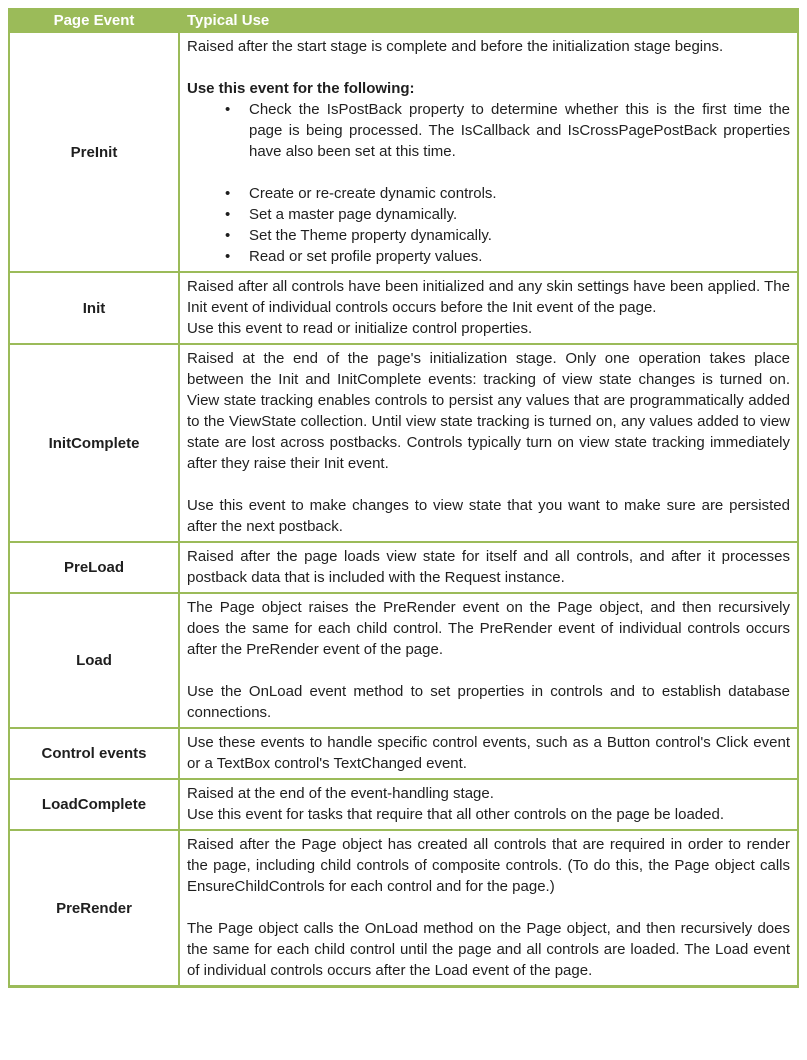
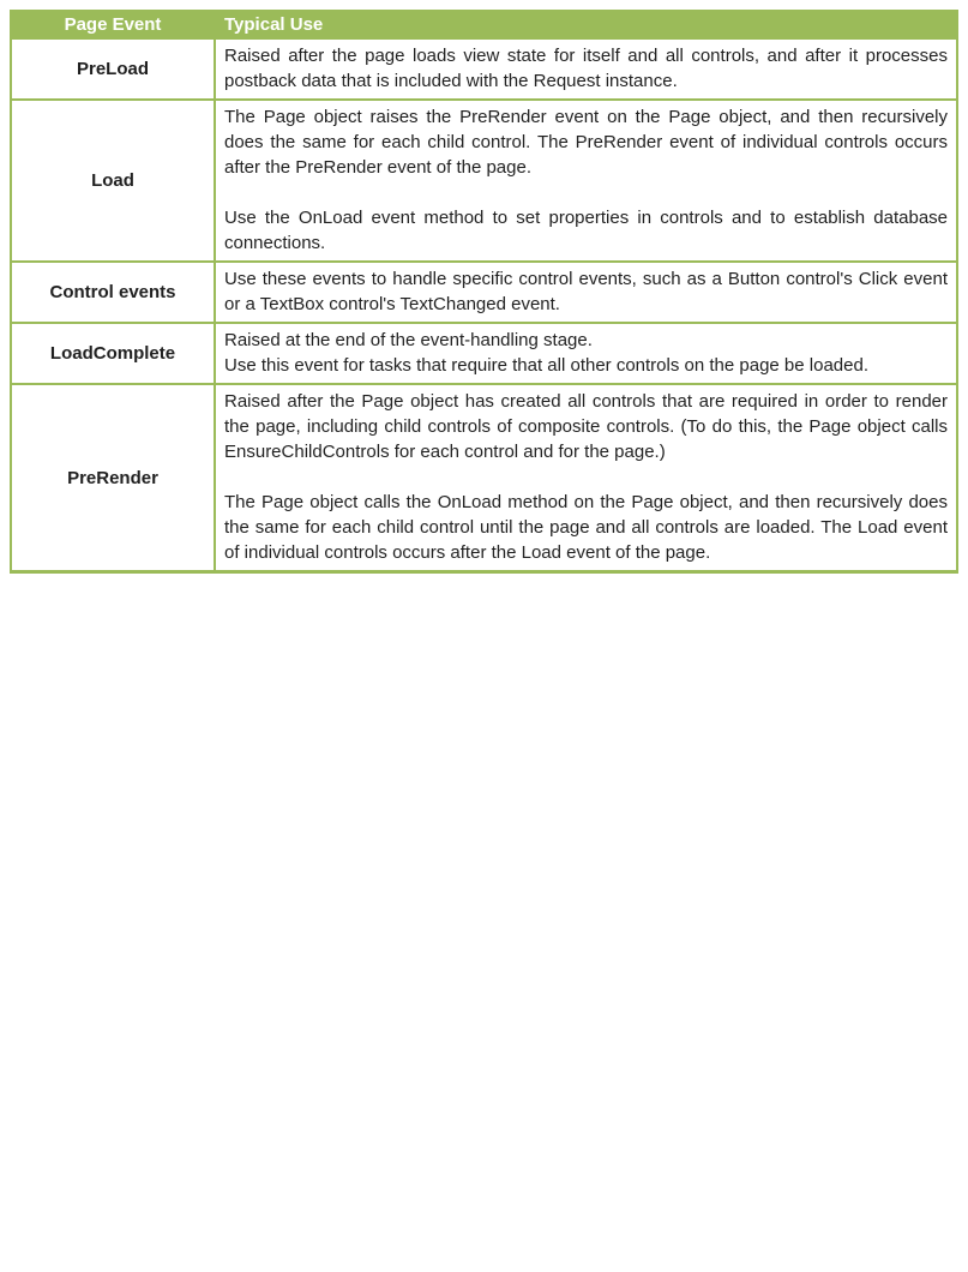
  Page Event	Typical Use
- PreInit	Raised after the start stage is complete and before the initialization stage begins.Use this event for the following:Check the IsPostBack property to determine whether this is the first time the page is being processed. The IsCallback and IsCrossPagePostBack properties have also been set at this time.Create or re-create dynamic controls.Set a master page dynamically.Set the Theme property dynamically.Read or set profile property values.
- Init	Raised after all controls have been initialized and any skin settings have been applied. The Init event of individual controls occurs before the Init event of the page.Use this event to read or initialize control properties.
- InitComplete	Raised at the end of the page's initialization stage. Only one operation takes place between the Init and InitComplete events: tracking of view state changes is turned on. View state tracking enables controls to persist any values that are programmatically added to the ViewState collection. Until view state tracking is turned on, any values added to view state are lost across postbacks. Controls typically turn on view state tracking immediately after they raise their Init event.Use this event to make changes to view state that you want to make sure are persisted after the next postback.
  PreLoad	Raised after the page loads view state for itself and all controls, and after it processes postback data that is included with the Request instance.
  Load	The Page object raises the PreRender event on the Page object, and then recursively does the same for each child control. The PreRender event of individual controls occurs after the PreRender event of the page.Use the OnLoad event method to set properties in controls and to establish database connections.
  Control events	Use these events to handle specific control events, such as a Button control's Click event or a TextBox control's TextChanged event.
  LoadComplete	Raised at the end of the event-handling stage.Use this event for tasks that require that all other controls on the page be loaded.
  PreRender	Raised after the Page object has created all controls that are required in order to render the page, including child controls of composite controls. (To do this, the Page object calls EnsureChildControls for each control and for the page.)The Page object calls the OnLoad method on the Page object, and then recursively does the same for each child control until the page and all controls are loaded. The Load event of individual controls occurs after the Load event of the page.
